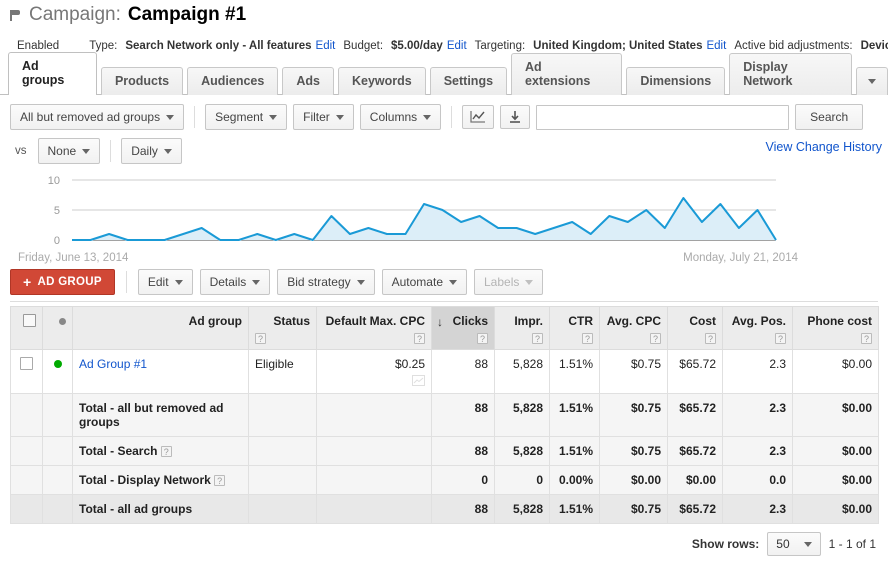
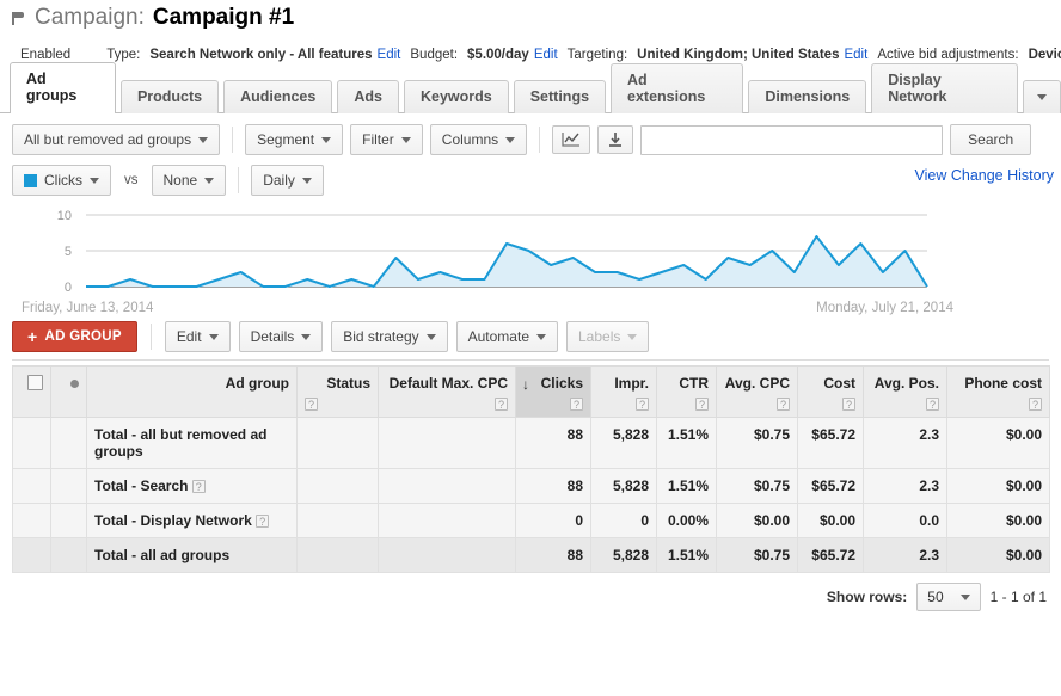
  Campaign:
  Campaign #1
  Enabled
  Type:
  Search Network only - All features
  Edit
  Budget:
  $5.00/day
  Edit
  Targeting:
  United Kingdom; United States
  Edit
  Active bid adjustments:
  Ad groups
  Products
  Audiences
  Ads
  Keywords
  Settings
  Ad extensions
  Dimensions
  Display Network
  All but removed ad groups
  Segment
  Filter
  Columns
  Search
+ Clicks
  vs
  None
  Daily
  View Change History
  0
  5
  10
  Friday, June 13, 2014
  Monday, July 21, 2014
  +
  AD GROUP
  Edit
  Details
  Bid strategy
  Automate
  Labels
  		Ad group	Status ?	Default Max. CPC ?	↓ Clicks ?	Impr. ?	CTR ?	Avg. CPC ?	Cost ?	Avg. Pos. ?	Phone cost ?
- 		Ad Group #1	Eligible	$0.25	88	5,828	1.51%	$0.75	$65.72	2.3	$0.00
  		Total - all but removed ad groups			88	5,828	1.51%	$0.75	$65.72	2.3	$0.00
  		Total - Search ?			88	5,828	1.51%	$0.75	$65.72	2.3	$0.00
  		Total - Display Network ?			0	0	0.00%	$0.00	$0.00	0.0	$0.00
  		Total - all ad groups			88	5,828	1.51%	$0.75	$65.72	2.3	$0.00
  Show rows:
  50
  1 - 1 of 1
